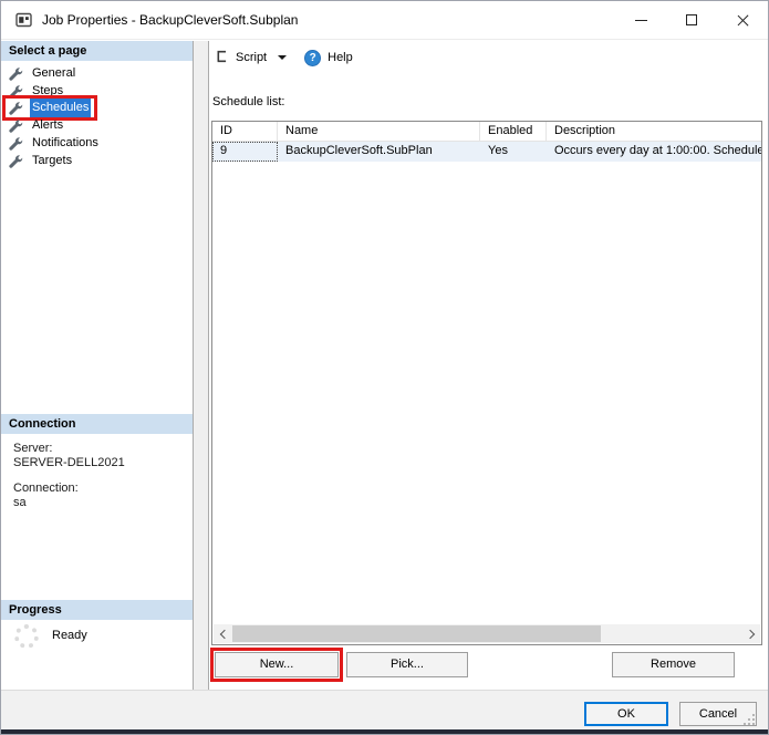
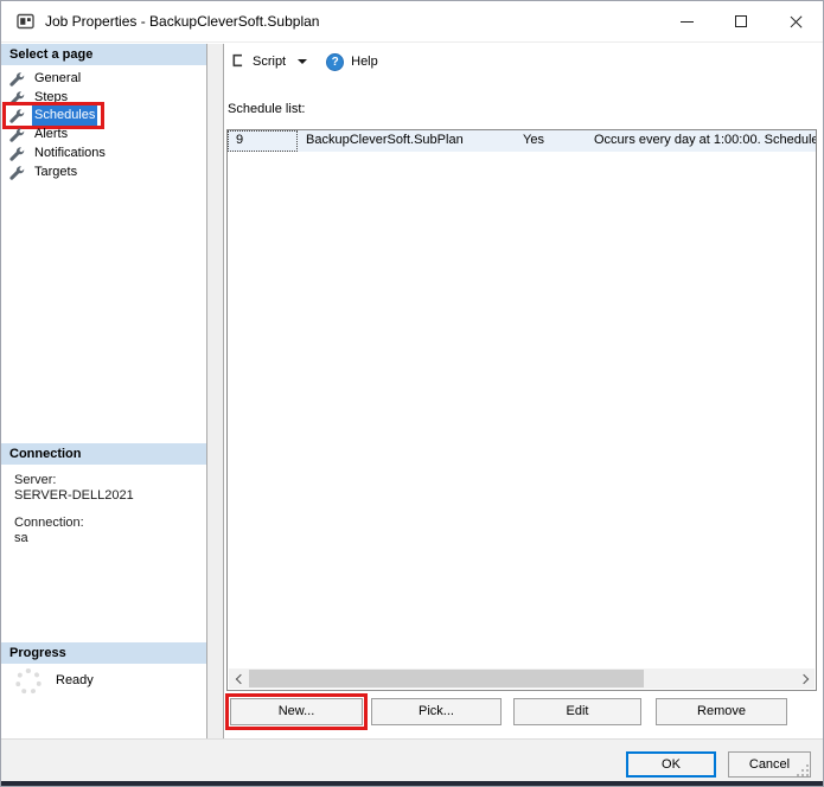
  Job Properties - BackupCleverSoft.Subplan
  Select a page
  General
  Steps
  Schedules
  Alerts
  Notifications
  Targets
  Connection
  Server:
  SERVER-DELL2021
  Connection:
  sa
  Progress
  Ready
  Script
  ?
  Help
  Schedule list:
- ID
- Name
- Enabled
- Description
  9
  BackupCleverSoft.SubPlan
  Yes
  Occurs every day at 1:00:00. Schedule
  New...
  Pick...
+ Edit
  Remove
  OK
  Cancel
